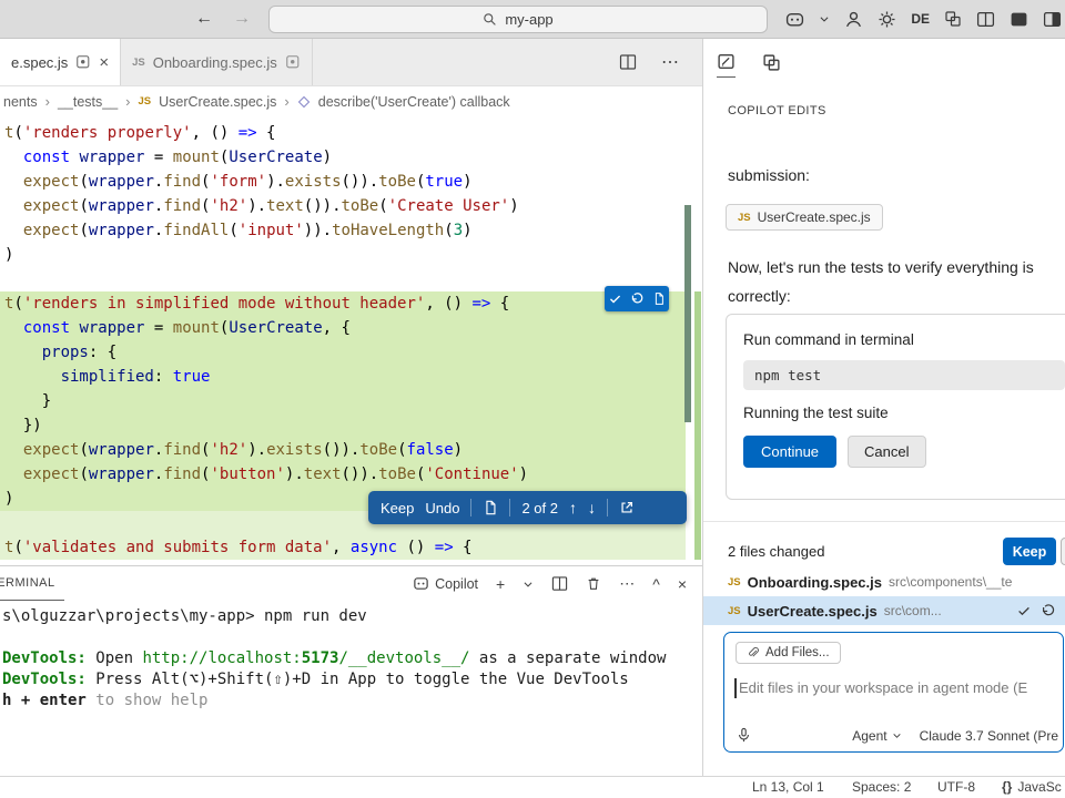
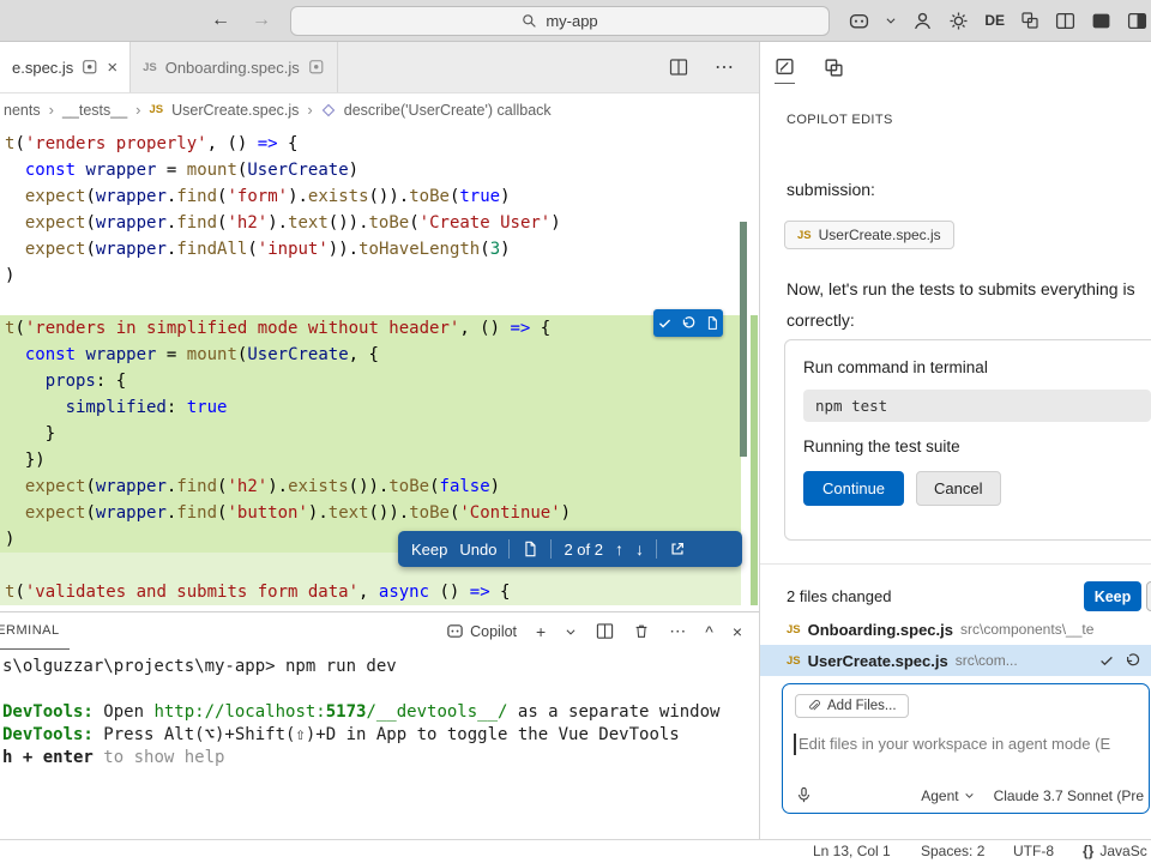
  ←
  →
  my-app
  DE
  e.spec.js
  ×
  JS
  Onboarding.spec.js
  ⋯
  nents
  ›
  __tests__
  ›
  JS
  UserCreate.spec.js
  ›
  describe('UserCreate') callback
  t('renders properly', () => {
  const wrapper = mount(UserCreate)
  expect(wrapper.find('form').exists()).toBe(true)
  expect(wrapper.find('h2').text()).toBe('Create User')
  expect(wrapper.findAll('input')).toHaveLength(3)
  )
  t('renders in simplified mode without header', () => {
  const wrapper = mount(UserCreate, {
  props: {
  simplified: true
  }
  })
  expect(wrapper.find('h2').exists()).toBe(false)
  expect(wrapper.find('button').text()).toBe('Continue')
  )
  t('validates and submits form data', async () => {
  Keep
  Undo
  2 of 2
  ↑
  ↓
  ERMINAL
  Copilot
  +
  ⋯
  ^
  ×
  s\olguzzar\projects\my-app> npm run dev
  DevTools: Open http://localhost:5173/__devtools__/ as a separate window
  DevTools: Press Alt(⌥)+Shift(⇧)+D in App to toggle the Vue DevTools
  h + enter to show help
  COPILOT EDITS
  submission:
  JS
  UserCreate.spec.js
- Now, let's run the tests to verify everything is
+ Now, let's run the tests to submits everything is
  correctly:
  Run command in terminal
  npm test
  Running the test suite
  Continue
  Cancel
  2 files changed
  Keep
  JS
  Onboarding.spec.js
  src\components\__te
  JS
  UserCreate.spec.js
  src\com...
  Add Files...
  Edit files in your workspace in agent mode (E
  Agent
  Claude 3.7 Sonnet (Pre
  Ln 13, Col 1
  Spaces: 2
  UTF-8
  {}
  JavaSc
